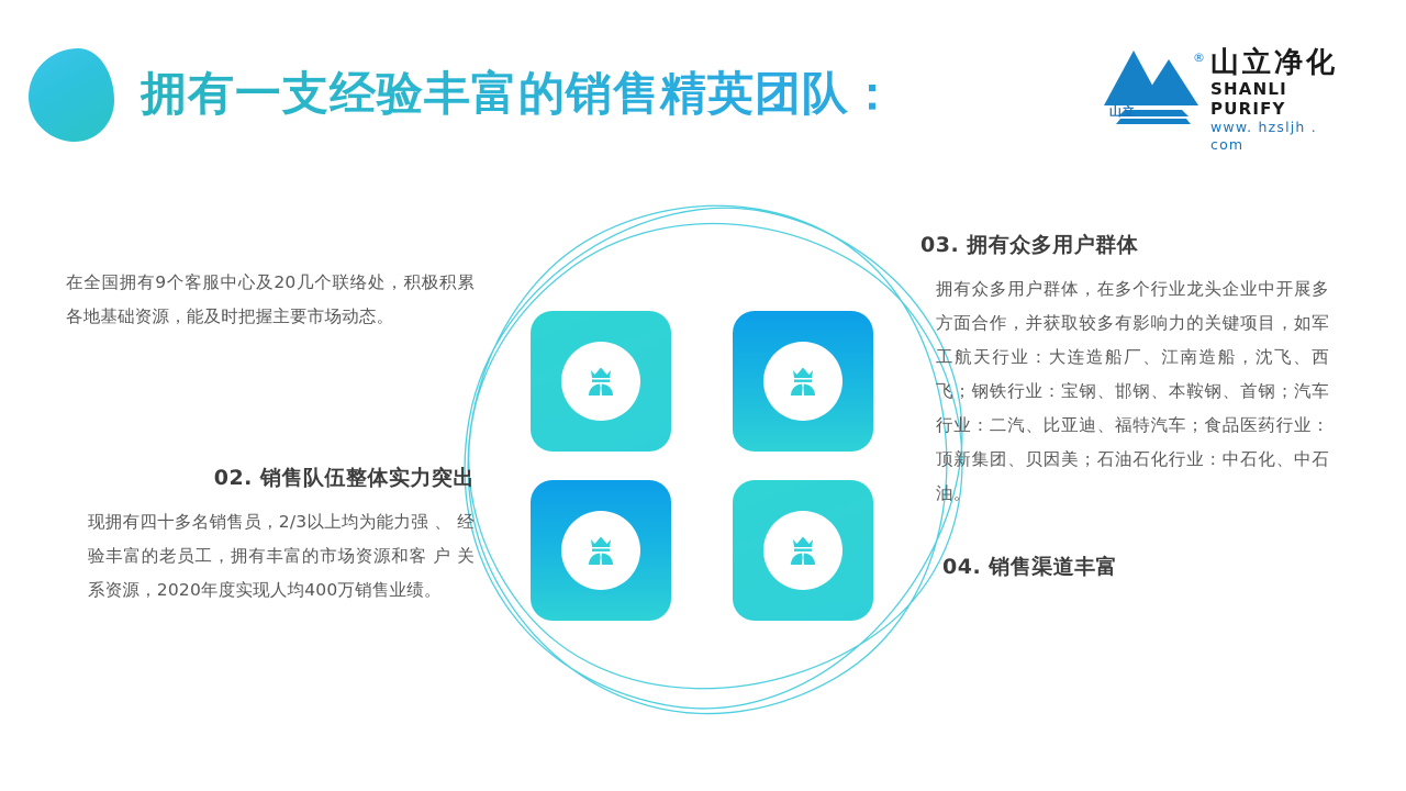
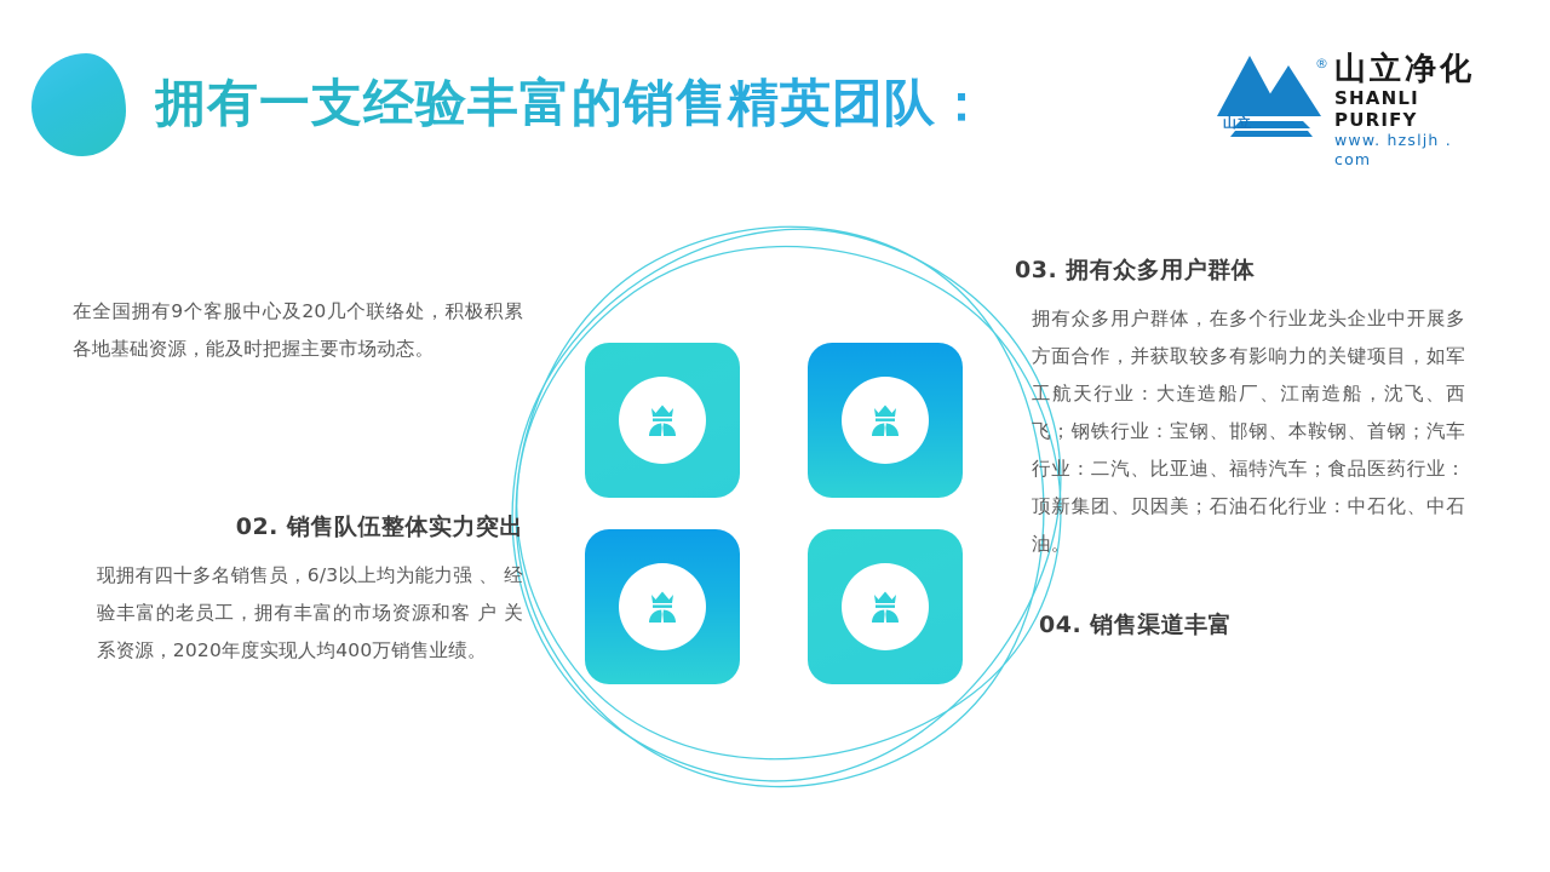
  拥有一支经验丰富的销售精英团队：
  ®
  山立
  山立净化
  SHANLI PURIFY
  www. hzsljh . com
  在全国拥有9个客服中心及20几个联络处，积极积累各地基础资源，能及时把握主要市场动态。
  02. 销售队伍整体实力突出
- 现拥有四十多名销售员，2/3以上均为能力强 、 经验丰富的老员工，拥有丰富的市场资源和客 户 关系资源，2020年度实现人均400万销售业绩。
+ 现拥有四十多名销售员，6/3以上均为能力强 、 经验丰富的老员工，拥有丰富的市场资源和客 户 关系资源，2020年度实现人均400万销售业绩。
  03. 拥有众多用户群体
  拥有众多用户群体，在多个行业龙头企业中开展多方面合作，并获取较多有影响力的关键项目，如军工航天行业：大连造船厂、江南造船，沈飞、西飞；钢铁行业：宝钢、邯钢、本鞍钢、首钢；汽车行业：二汽、比亚迪、福特汽车；食品医药行业：顶新集团、贝因美；石油石化行业：中石化、中石油。
  04. 销售渠道丰富
